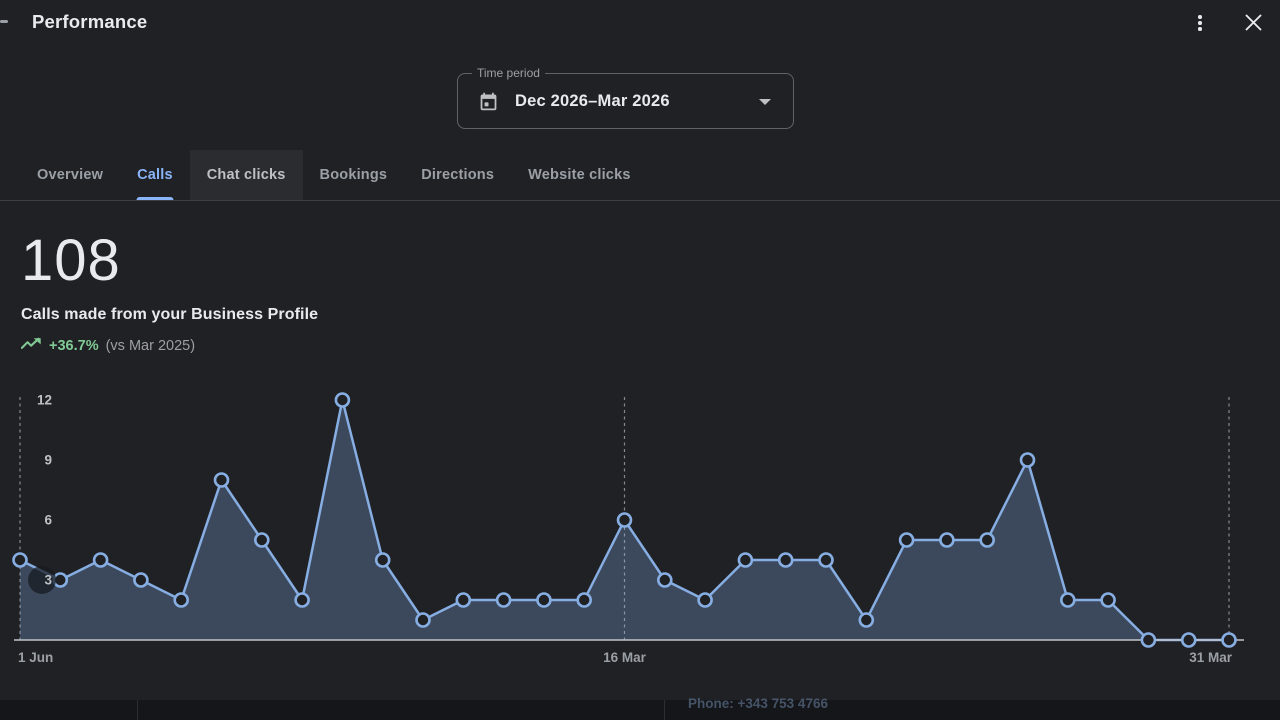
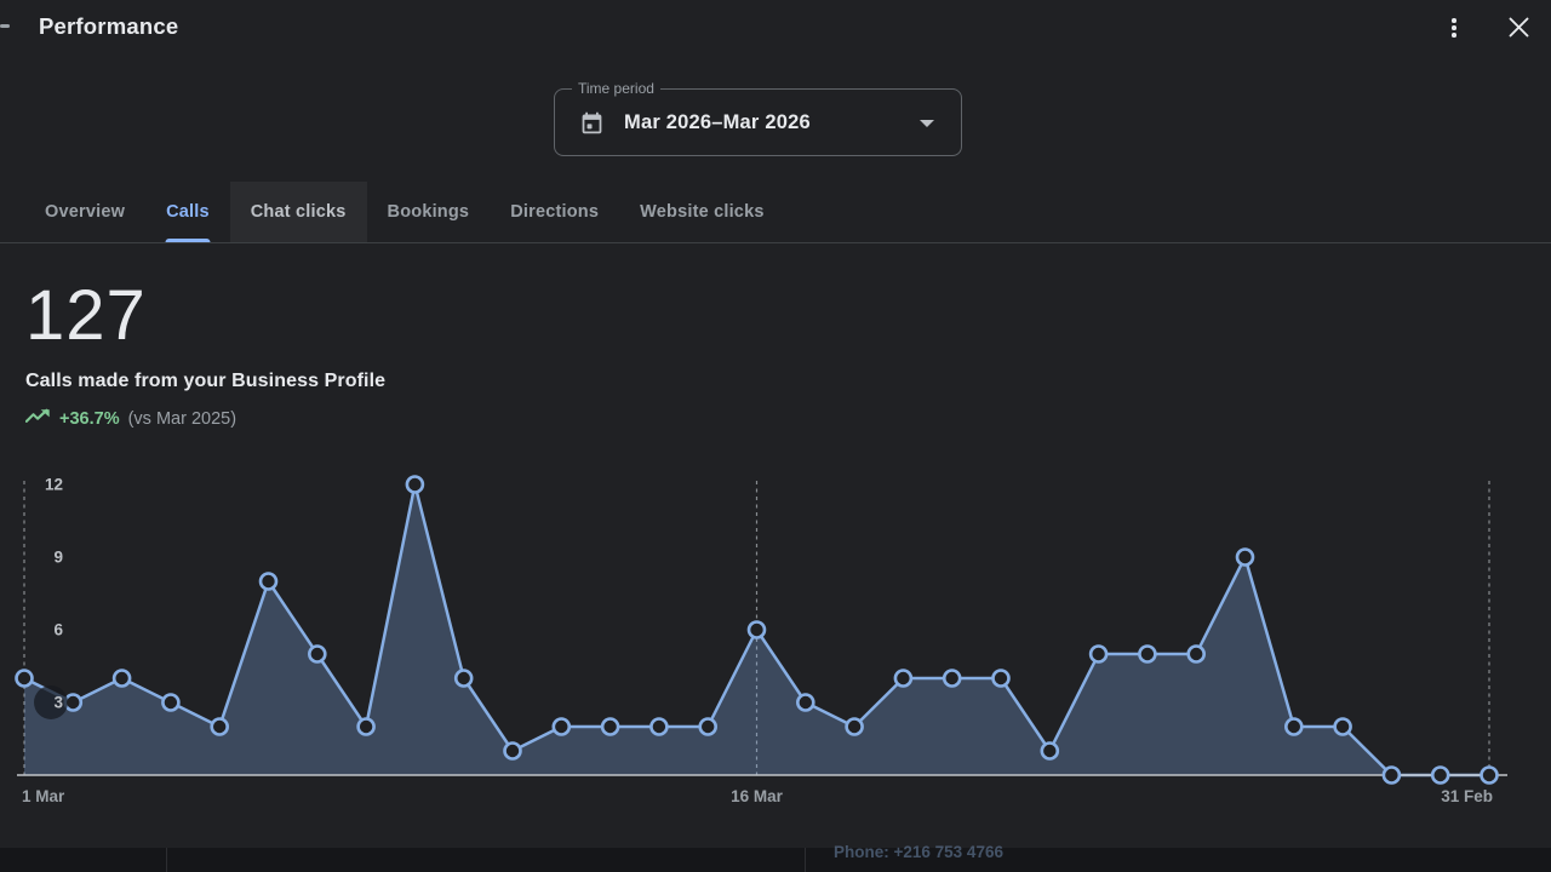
  Performance
  Time period
- Dec 2026–Mar 2026
+ Mar 2026–Mar 2026
  Overview
  Calls
  Chat clicks
  Bookings
  Directions
  Website clicks
- 108
+ 127
  Calls made from your Business Profile
  +36.7%
  (vs Mar 2025)
  3
  6
  9
  12
- 1 Jun
+ 1 Mar
  16 Mar
- 31 Mar
+ 31 Feb
- Phone: +343 753 4766
+ Phone: +216 753 4766
